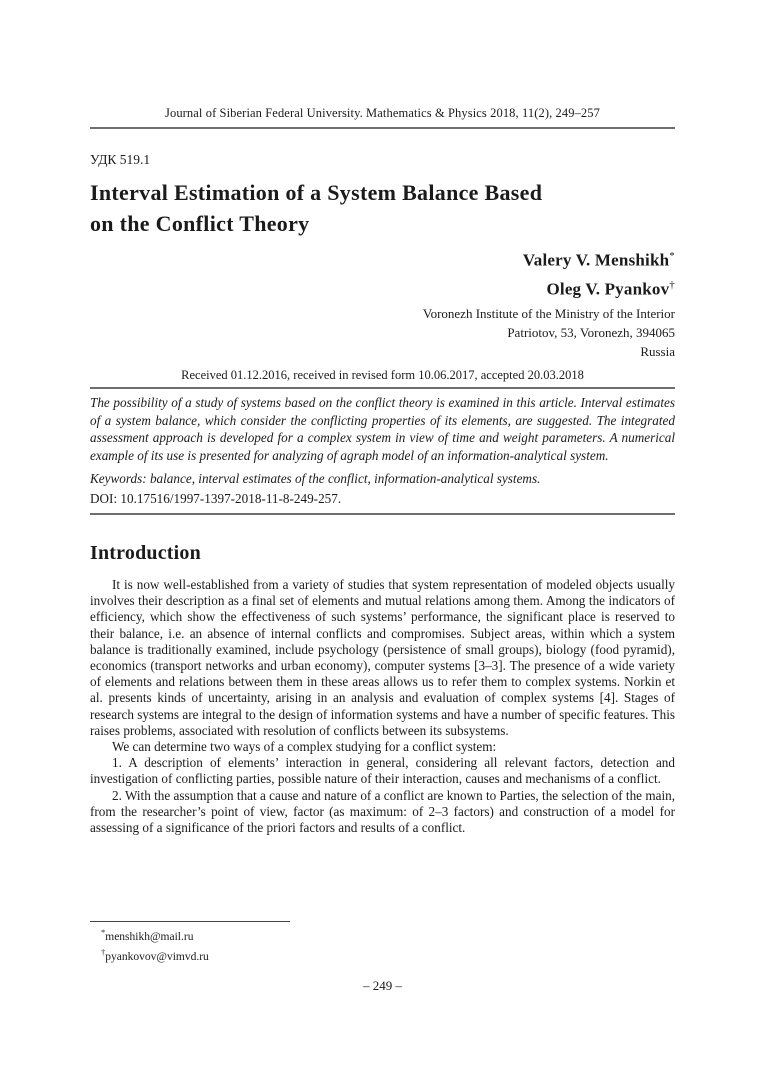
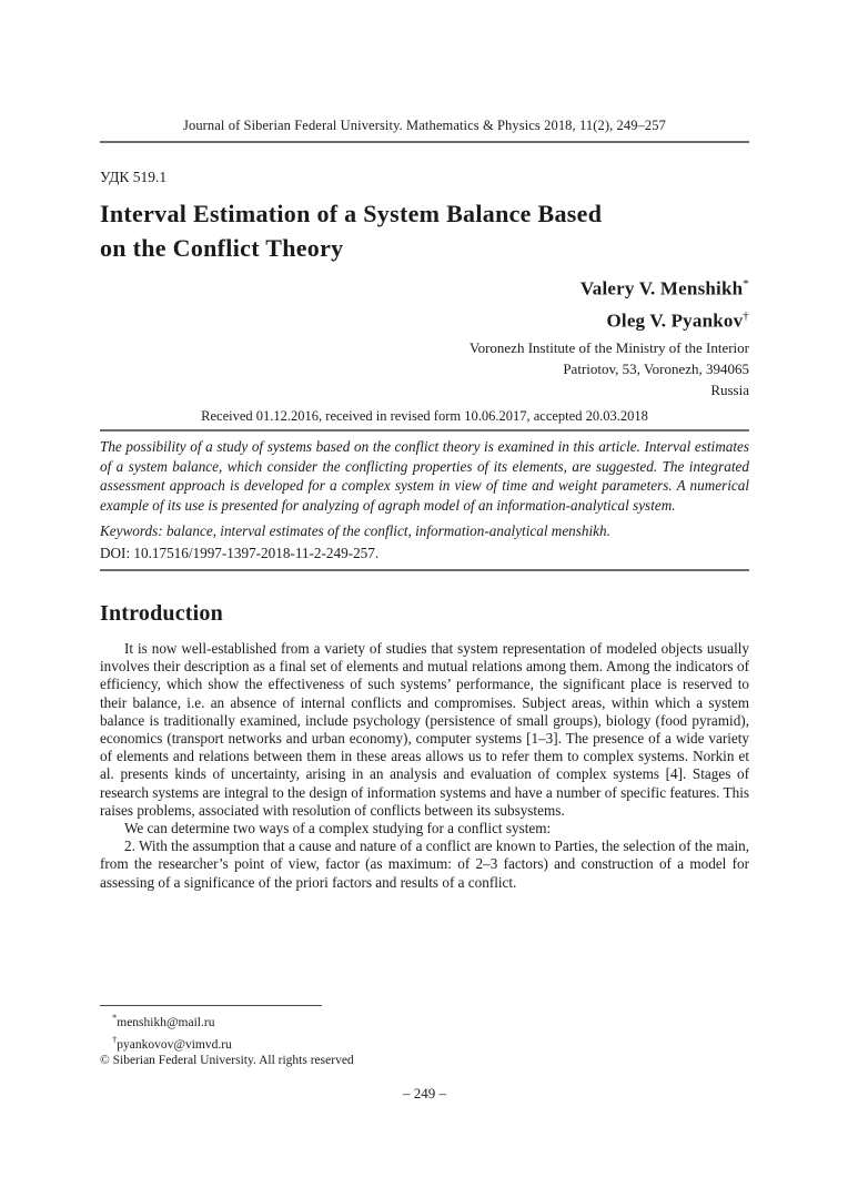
  Journal of Siberian Federal University. Mathematics & Physics 2018, 11(2), 249–257
  УДК 519.1
  Interval Estimation of a System Balance Based
  on the Conflict Theory
  Valery V. Menshikh*
  Oleg V. Pyankov†
  Voronezh Institute of the Ministry of the Interior
  Patriotov, 53, Voronezh, 394065
  Russia
  Received 01.12.2016, received in revised form 10.06.2017, accepted 20.03.2018
  The possibility of a study of systems based on the conflict theory is examined in this article. Interval estimates of a system balance, which consider the conflicting properties of its elements, are suggested. The integrated assessment approach is developed for a complex system in view of time and weight parameters. A numerical example of its use is presented for analyzing of agraph model of an information-analytical system.
- Keywords: balance, interval estimates of the conflict, information-analytical systems.
+ Keywords: balance, interval estimates of the conflict, information-analytical menshikh.
- DOI: 10.17516/1997-1397-2018-11-8-249-257.
+ DOI: 10.17516/1997-1397-2018-11-2-249-257.
  Introduction
- It is now well-established from a variety of studies that system representation of modeled objects usually involves their description as a final set of elements and mutual relations among them. Among the indicators of efficiency, which show the effectiveness of such systems’ performance, the significant place is reserved to their balance, i.e. an absence of internal conflicts and compromises. Subject areas, within which a system balance is traditionally examined, include psychology (persistence of small groups), biology (food pyramid), economics (transport networks and urban economy), computer systems [3–3]. The presence of a wide variety of elements and relations between them in these areas allows us to refer them to complex systems. Norkin et al. presents kinds of uncertainty, arising in an analysis and evaluation of complex systems [4]. Stages of research systems are integral to the design of information systems and have a number of specific features. This raises problems, associated with resolution of conflicts between its subsystems.
+ It is now well-established from a variety of studies that system representation of modeled objects usually involves their description as a final set of elements and mutual relations among them. Among the indicators of efficiency, which show the effectiveness of such systems’ performance, the significant place is reserved to their balance, i.e. an absence of internal conflicts and compromises. Subject areas, within which a system balance is traditionally examined, include psychology (persistence of small groups), biology (food pyramid), economics (transport networks and urban economy), computer systems [1–3]. The presence of a wide variety of elements and relations between them in these areas allows us to refer them to complex systems. Norkin et al. presents kinds of uncertainty, arising in an analysis and evaluation of complex systems [4]. Stages of research systems are integral to the design of information systems and have a number of specific features. This raises problems, associated with resolution of conflicts between its subsystems.
  We can determine two ways of a complex studying for a conflict system:
- 1. A description of elements’ interaction in general, considering all relevant factors, detection and investigation of conflicting parties, possible nature of their interaction, causes and mechanisms of a conflict.
  2. With the assumption that a cause and nature of a conflict are known to Parties, the selection of the main, from the researcher’s point of view, factor (as maximum: of 2–3 factors) and construction of a model for assessing of a significance of the priori factors and results of a conflict.
  *menshikh@mail.ru
  †pyankovov@vimvd.ru
+ © Siberian Federal University. All rights reserved
  – 249 –
